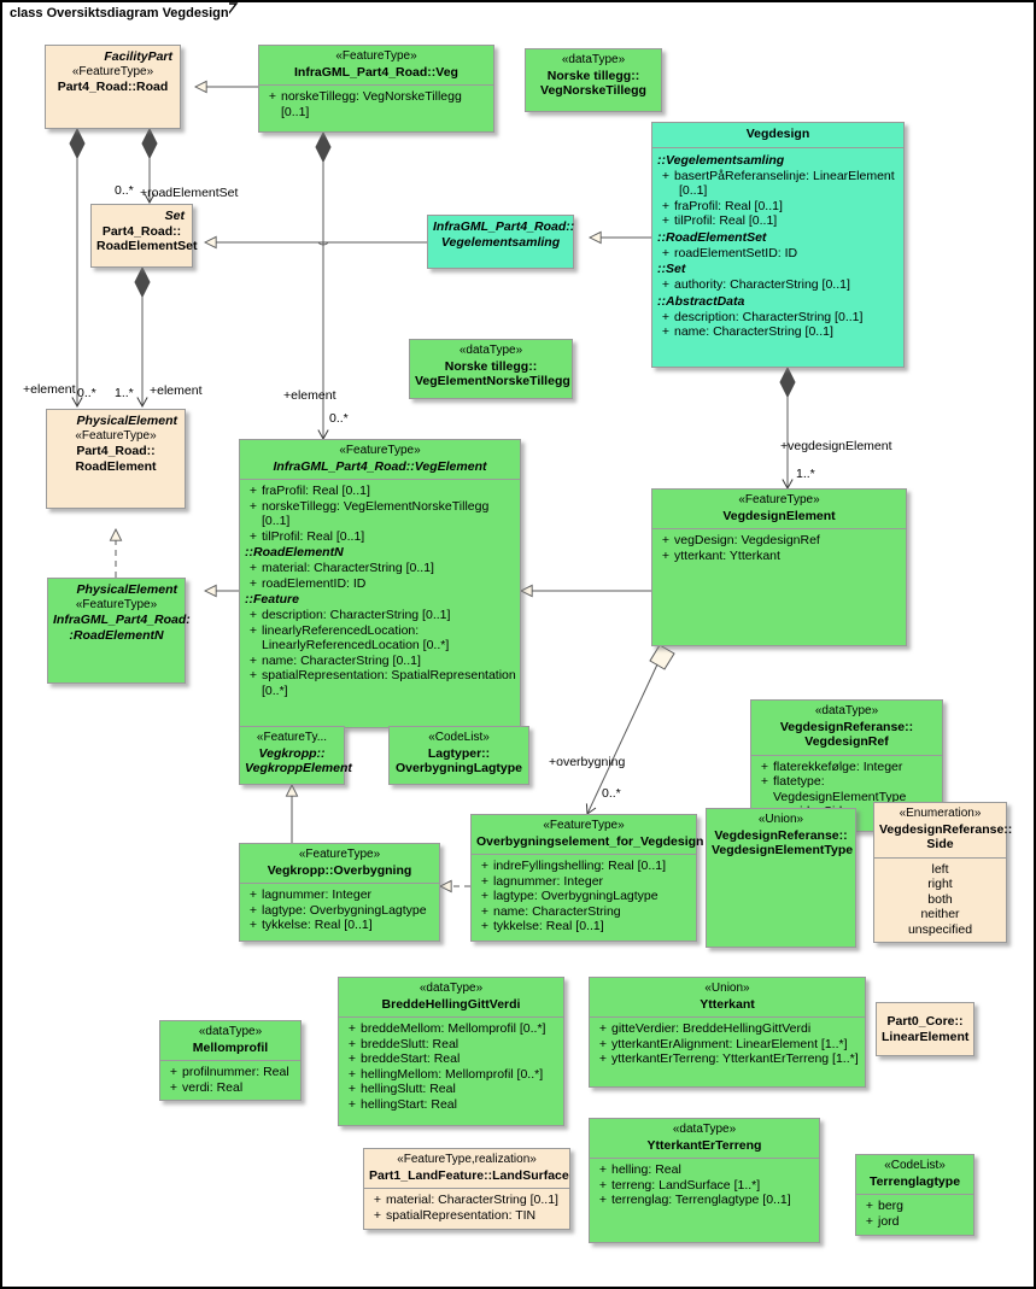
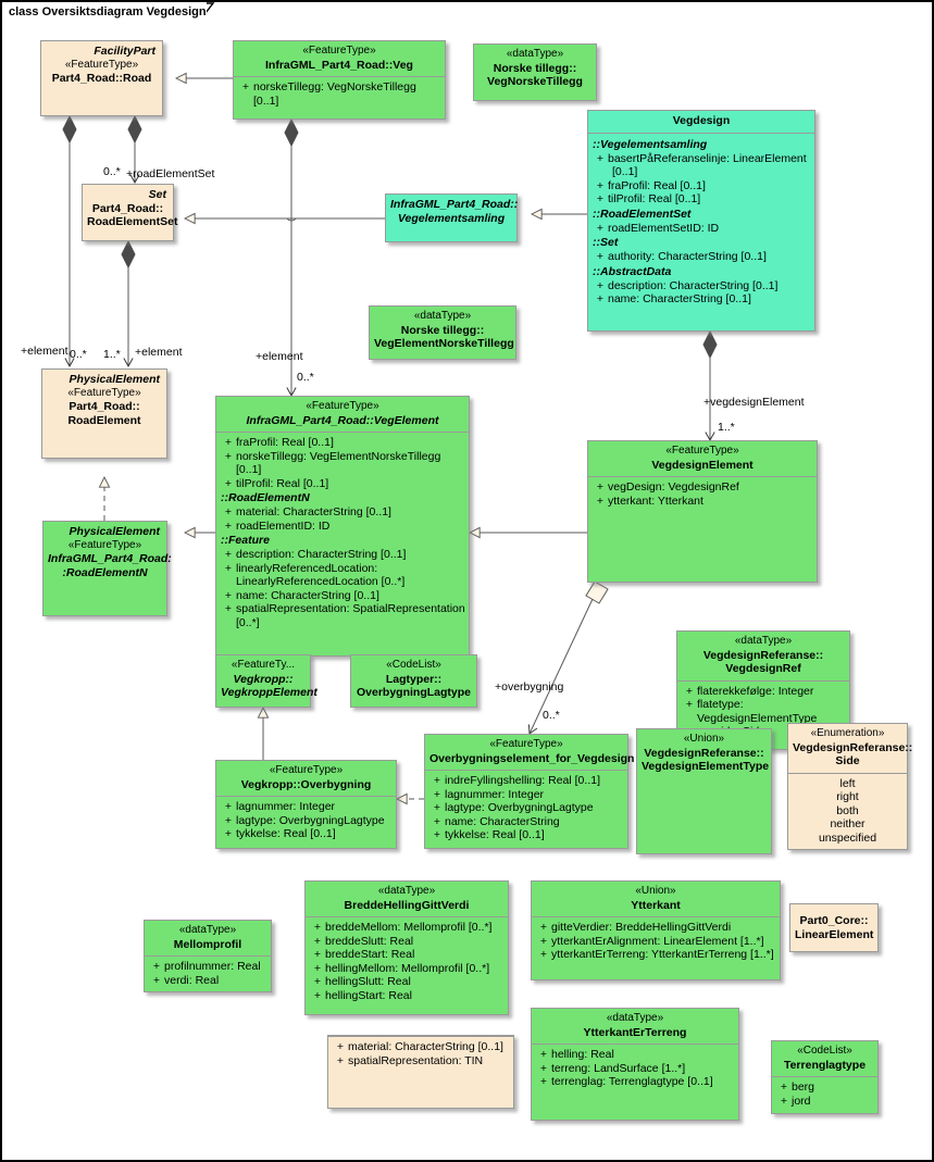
  class Oversiktsdiagram Vegdesign
  0..*
  +roadElementSet
  +element
  0..*
  1..*
  +element
  +element
  0..*
  +vegdesignElement
  1..*
  +overbygning
  0..*
  FacilityPart
  «FeatureType»
  Part4_Road::Road
  «FeatureType»
  InfraGML_Part4_Road::Veg
  +
  norskeTillegg: VegNorskeTillegg [0..1]
  «dataType»
  Norske tillegg::
  VegNorskeTillegg
  Vegdesign
  ::Vegelementsamling
  +
  basertPåReferanselinje: LinearElement
  [0..1]
  +
  fraProfil: Real [0..1]
  +
  tilProfil: Real [0..1]
  ::RoadElementSet
  +
  roadElementSetID: ID
  ::Set
  +
  authority: CharacterString [0..1]
  ::AbstractData
  +
  description: CharacterString [0..1]
  +
  name: CharacterString [0..1]
  Set
  Part4_Road::
  RoadElementSet
  InfraGML_Part4_Road::
  Vegelementsamling
  «dataType»
  Norske tillegg::
  VegElementNorskeTillegg
  PhysicalElement
  «FeatureType»
  Part4_Road::
  RoadElement
  PhysicalElement
  «FeatureType»
  InfraGML_Part4_Road:
  :RoadElementN
  «FeatureType»
  InfraGML_Part4_Road::VegElement
  +
  fraProfil: Real [0..1]
  +
  norskeTillegg: VegElementNorskeTillegg [0..1]
  +
  tilProfil: Real [0..1]
  ::RoadElementN
  +
  material: CharacterString [0..1]
  +
  roadElementID: ID
  ::Feature
  +
  description: CharacterString [0..1]
  +
  linearlyReferencedLocation: LinearlyReferencedLocation [0..*]
  +
  name: CharacterString [0..1]
  +
  spatialRepresentation: SpatialRepresentation [0..*]
  «FeatureType»
  VegdesignElement
  +
  vegDesign: VegdesignRef
  +
  ytterkant: Ytterkant
  «dataType»
  VegdesignReferanse::
  VegdesignRef
  +
  flaterekkefølge: Integer
  +
  flatetype: VegdesignElementType
  «Union»
  VegdesignReferanse::
  VegdesignElementType
  «Enumeration»
  VegdesignReferanse::
  Side
  left
  right
  both
  neither
  unspecified
  «FeatureTy...
  Vegkropp::
  VegkroppElement
  «CodeList»
  Lagtyper::
  OverbygningLagtype
  «FeatureType»
  Vegkropp::Overbygning
  +
  lagnummer: Integer
  +
  lagtype: OverbygningLagtype
  +
  tykkelse: Real [0..1]
  «FeatureType»
  Overbygningselement_for_Vegdesign
  +
  indreFyllingshelling: Real [0..1]
  +
  lagnummer: Integer
  +
  lagtype: OverbygningLagtype
  +
  name: CharacterString
  +
  tykkelse: Real [0..1]
  «dataType»
  Mellomprofil
  +
  profilnummer: Real
  +
  verdi: Real
  «dataType»
  BreddeHellingGittVerdi
  +
  breddeMellom: Mellomprofil [0..*]
  +
  breddeSlutt: Real
  +
  breddeStart: Real
  +
  hellingMellom: Mellomprofil [0..*]
  +
  hellingSlutt: Real
  +
  hellingStart: Real
  «Union»
  Ytterkant
  +
  gitteVerdier: BreddeHellingGittVerdi
  +
  ytterkantErAlignment: LinearElement [1..*]
  +
  ytterkantErTerreng: YtterkantErTerreng [1..*]
  Part0_Core::
  LinearElement
- «FeatureType,realization»
- Part1_LandFeature::LandSurface
  +
  material: CharacterString [0..1]
  +
  spatialRepresentation: TIN
  «dataType»
  YtterkantErTerreng
  +
  helling: Real
  +
  terreng: LandSurface [1..*]
  +
  terrenglag: Terrenglagtype [0..1]
  «CodeList»
  Terrenglagtype
  +
  berg
  +
  jord
